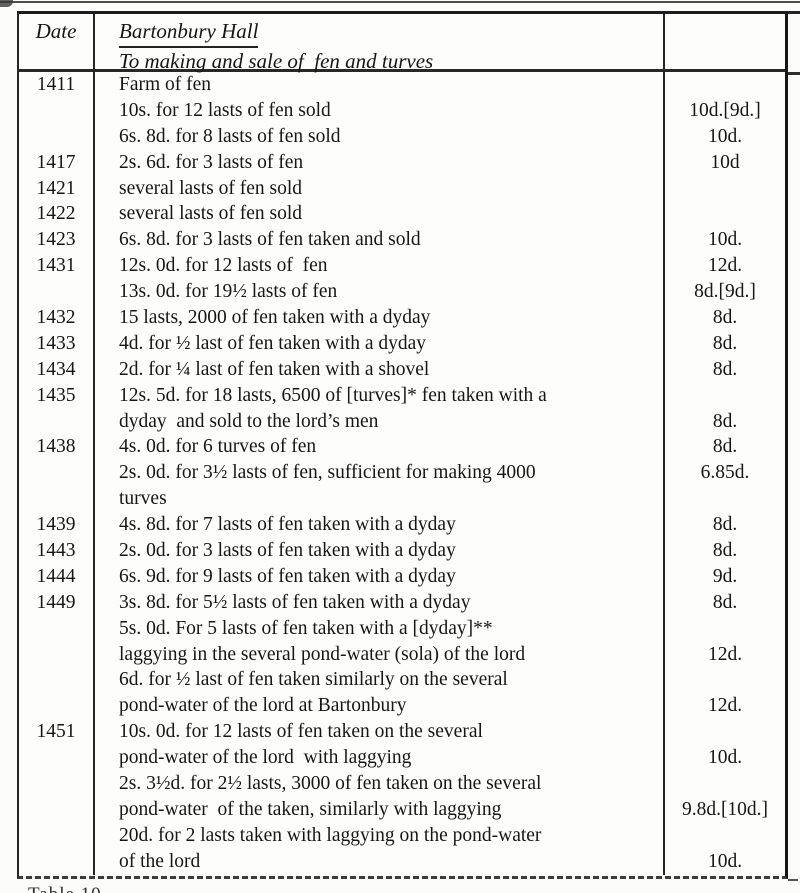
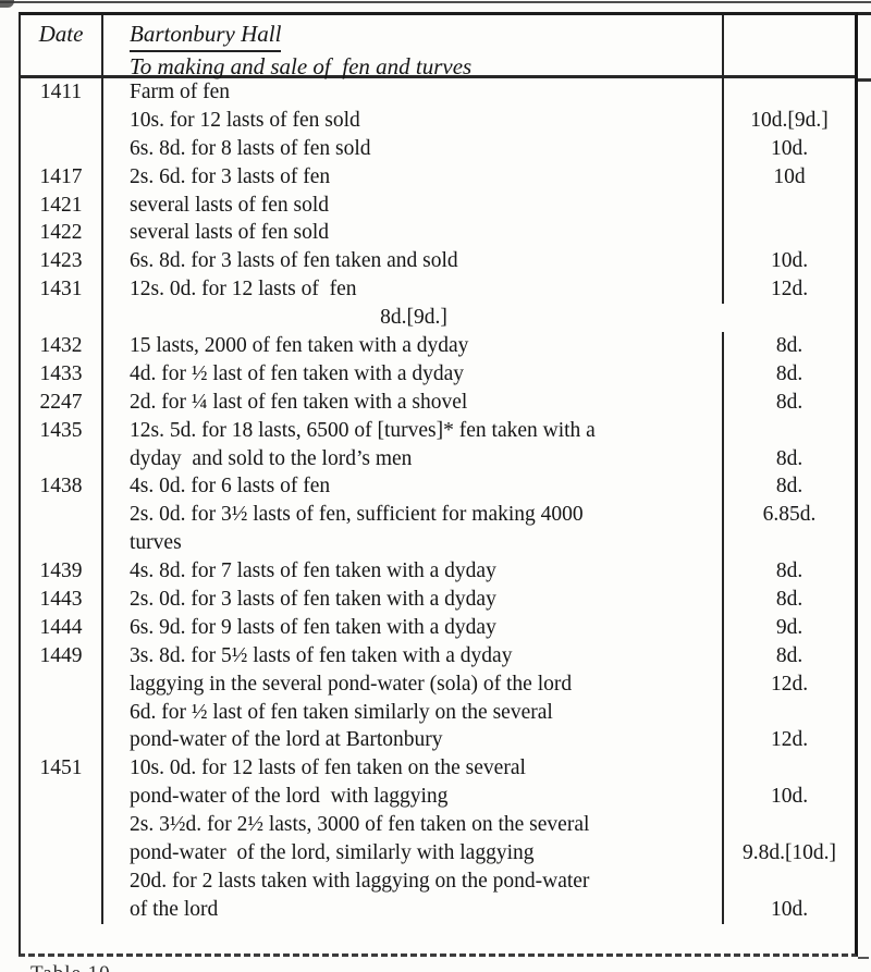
  Date
  Bartonbury Hall
  To making and sale of fen and turves
  1411
  Farm of fen
  10s. for 12 lasts of fen sold
  10d.[9d.]
  6s. 8d. for 8 lasts of fen sold
  10d.
  1417
  2s. 6d. for 3 lasts of fen
  10d
  1421
  several lasts of fen sold
  1422
  several lasts of fen sold
  1423
  6s. 8d. for 3 lasts of fen taken and sold
  10d.
  1431
  12s. 0d. for 12 lasts of fen
  12d.
- 13s. 0d. for 19½ lasts of fen
  8d.[9d.]
  1432
  15 lasts, 2000 of fen taken with a dyday
  8d.
  1433
  4d. for ½ last of fen taken with a dyday
  8d.
- 1434
+ 2247
  2d. for ¼ last of fen taken with a shovel
  8d.
  1435
  12s. 5d. for 18 lasts, 6500 of [turves]* fen taken with a
  dyday and sold to the lord’s men
  8d.
  1438
- 4s. 0d. for 6 turves of fen
+ 4s. 0d. for 6 lasts of fen
  8d.
  2s. 0d. for 3½ lasts of fen, sufficient for making 4000
  6.85d.
  turves
  1439
  4s. 8d. for 7 lasts of fen taken with a dyday
  8d.
  1443
  2s. 0d. for 3 lasts of fen taken with a dyday
  8d.
  1444
  6s. 9d. for 9 lasts of fen taken with a dyday
  9d.
  1449
  3s. 8d. for 5½ lasts of fen taken with a dyday
  8d.
- 5s. 0d. For 5 lasts of fen taken with a [dyday]**
  laggying in the several pond-water (sola) of the lord
  12d.
  6d. for ½ last of fen taken similarly on the several
  pond-water of the lord at Bartonbury
  12d.
  1451
  10s. 0d. for 12 lasts of fen taken on the several
  pond-water of the lord with laggying
  10d.
  2s. 3½d. for 2½ lasts, 3000 of fen taken on the several
- pond-water of the taken, similarly with laggying
+ pond-water of the lord, similarly with laggying
  9.8d.[10d.]
  20d. for 2 lasts taken with laggying on the pond-water
  of the lord
  10d.
